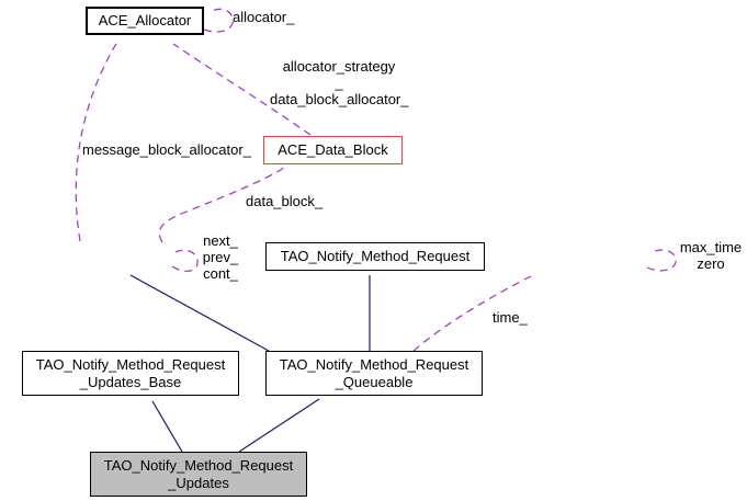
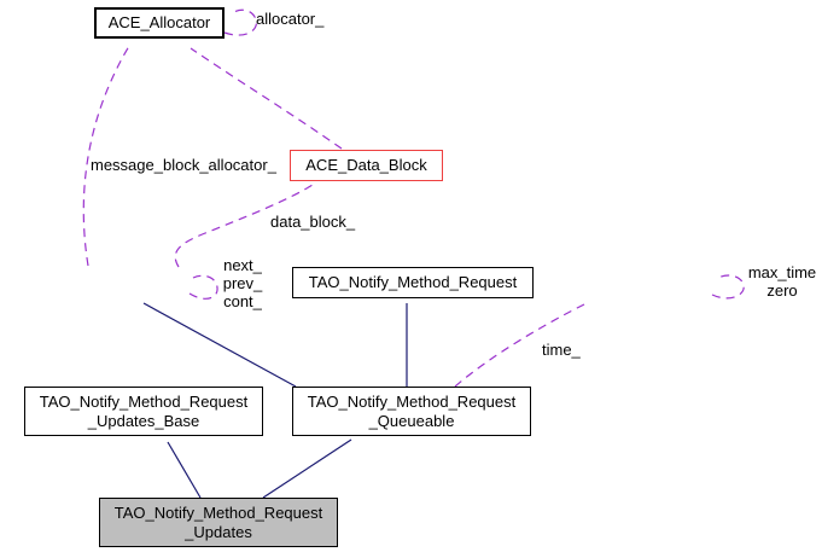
  ACE_Allocator
  ACE_Data_Block
  TAO_Notify_Method_Request
  TAO_Notify_Method_Request
  _Updates_Base
  TAO_Notify_Method_Request
  _Queueable
  TAO_Notify_Method_Request
  _Updates
  allocator_
- allocator_strategy
- _
- data_block_allocator_
  message_block_allocator_
  data_block_
  next_
  prev_
  cont_
  time_
  max_time
  zero
